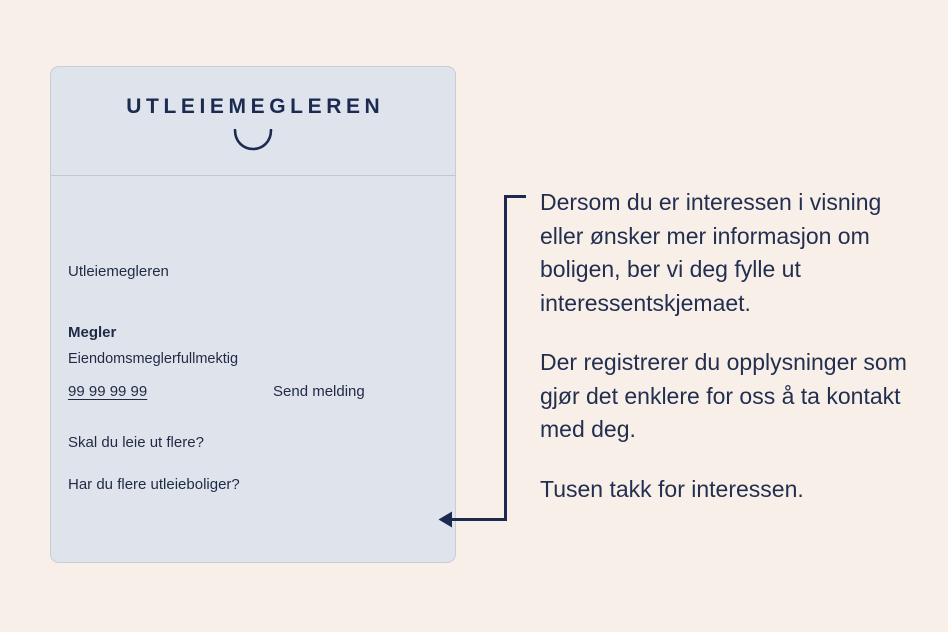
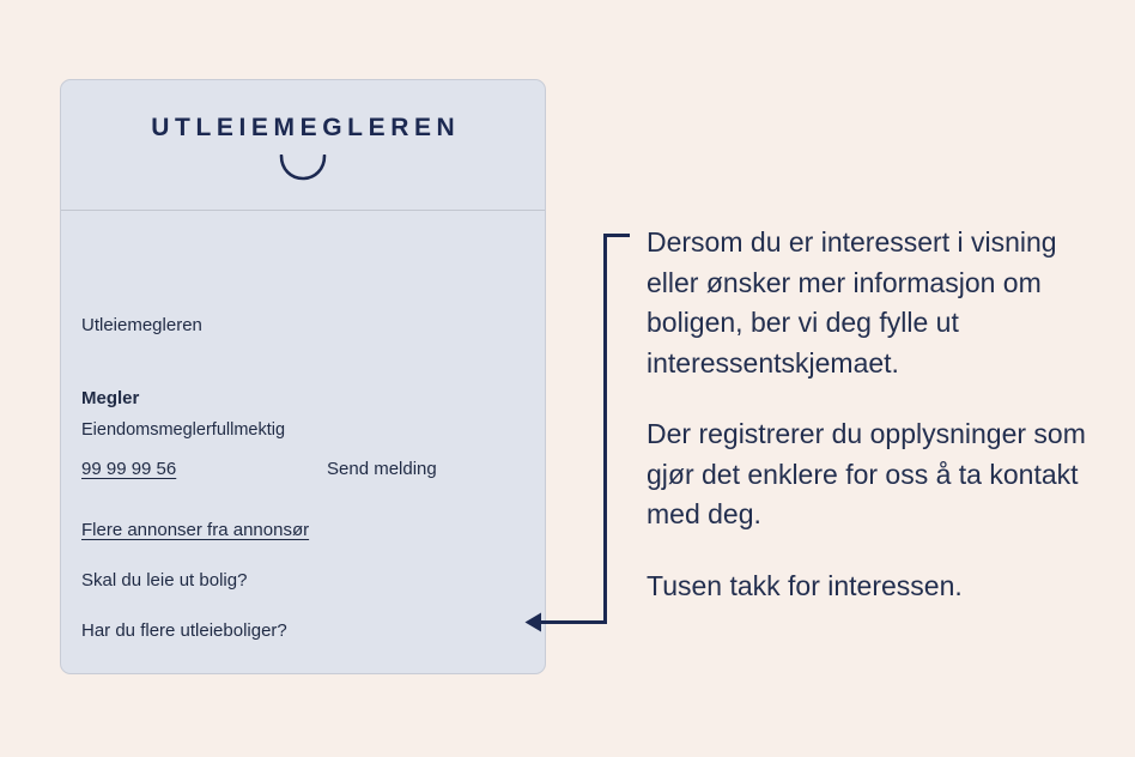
  UTLEIEMEGLEREN
  Utleiemegleren
  Megler
  Eiendomsmeglerfullmektig
- 99 99 99 99
+ 99 99 99 56
  Send melding
+ Flere annonser fra annonsør
- Skal du leie ut flere?
+ Skal du leie ut bolig?
  Har du flere utleieboliger?
- Dersom du er interessen i visning eller ønsker mer informasjon om boligen, ber vi deg fylle ut interessentskjemaet.
+ Dersom du er interessert i visning eller ønsker mer informasjon om boligen, ber vi deg fylle ut interessentskjemaet.
  Der registrerer du opplysninger som gjør det enklere for oss å ta kontakt med deg.
  Tusen takk for interessen.
